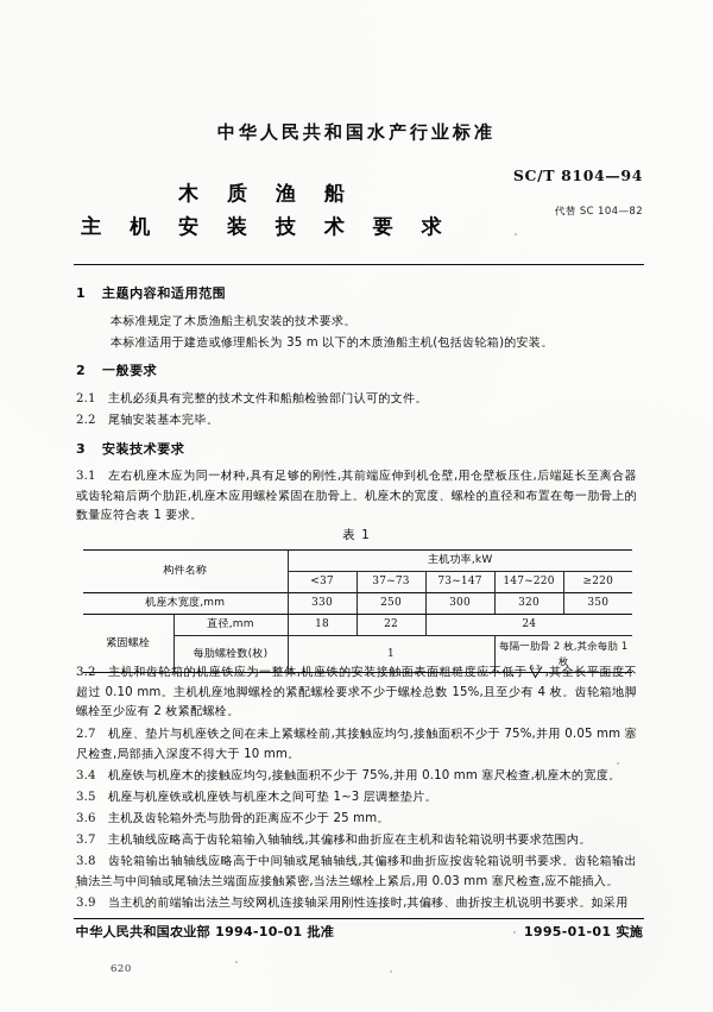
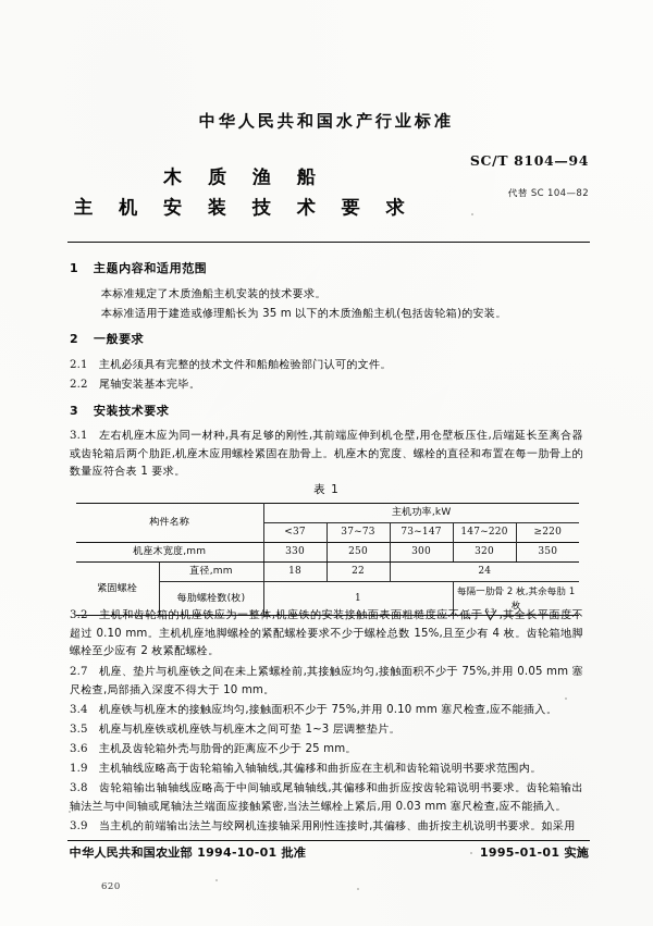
  中华人民共和国水产行业标准
  SC/T 8104—94
  代替 SC 104—82
  木 质 渔 船
  主 机 安 装 技 术 要 求
  1 主题内容和适用范围
  本标准规定了木质渔船主机安装的技术要求。
  本标准适用于建造或修理船长为 35 m 以下的木质渔船主机(包括齿轮箱)的安装。
  2 一般要求
  2.1 主机必须具有完整的技术文件和船舶检验部门认可的文件。
  2.2 尾轴安装基本完毕。
  3 安装技术要求
  3.1 左右机座木应为同一材种,具有足够的刚性,其前端应伸到机仓壁,用仓壁板压住,后端延长至离合器或齿轮箱后两个肋距,机座木应用螺栓紧固在肋骨上。机座木的宽度、螺栓的直径和布置在每一肋骨上的数量应符合表 1 要求。
  表 1
  构件名称	主机功率,kW
  <37	37~73	73~147	147~220	≥220
  机座木宽度,mm	330	250	300	320	350
  紧固螺栓	直径,mm	18	22	24
  每肋螺栓数(枚)	1	每隔一肋骨 2 枚,其余每肋 1 枚
  3.2 主机和齿轮箱的机座铁应为一整体,机座铁的安装接触面表面粗糙度应不低于
  ,其全长平面度不超过 0.10 mm。主机机座地脚螺栓的紧配螺栓要求不少于螺栓总数 15%,且至少有 4 枚。齿轮箱地脚螺栓至少应有 2 枚紧配螺栓。
  2.7 机座、垫片与机座铁之间在未上紧螺栓前,其接触应均匀,接触面积不少于 75%,并用 0.05 mm 塞尺检查,局部插入深度不得大于 10 mm。
- 3.4 机座铁与机座木的接触应均匀,接触面积不少于 75%,并用 0.10 mm 塞尺检查,机座木的宽度。
+ 3.4 机座铁与机座木的接触应均匀,接触面积不少于 75%,并用 0.10 mm 塞尺检查,应不能插入。
  3.5 机座与机座铁或机座铁与机座木之间可垫 1~3 层调整垫片。
  3.6 主机及齿轮箱外壳与肋骨的距离应不少于 25 mm。
- 3.7 主机轴线应略高于齿轮箱输入轴轴线,其偏移和曲折应在主机和齿轮箱说明书要求范围内。
+ 1.9 主机轴线应略高于齿轮箱输入轴轴线,其偏移和曲折应在主机和齿轮箱说明书要求范围内。
  3.8 齿轮箱输出轴轴线应略高于中间轴或尾轴轴线,其偏移和曲折应按齿轮箱说明书要求。齿轮箱输出轴法兰与中间轴或尾轴法兰端面应接触紧密,当法兰螺栓上紧后,用 0.03 mm 塞尺检查,应不能插入。
  3.9 当主机的前端输出法兰与绞网机连接轴采用刚性连接时,其偏移、曲折按主机说明书要求。如采用
  中华人民共和国农业部 1994-10-01 批准
  1995-01-01 实施
  620
